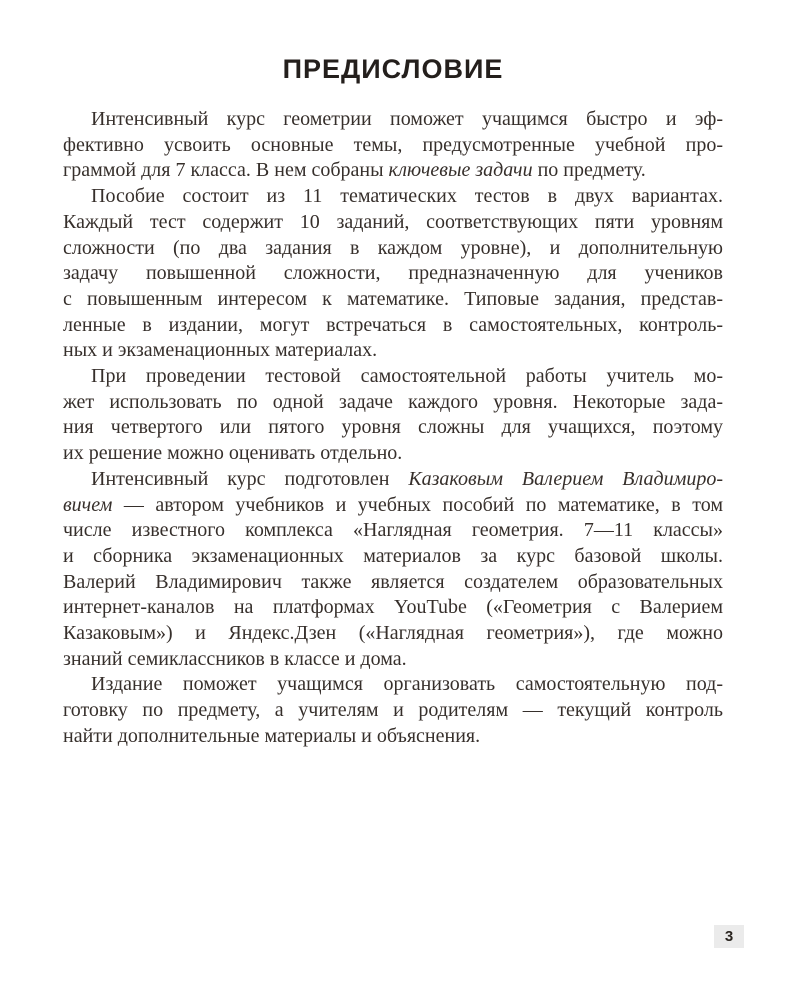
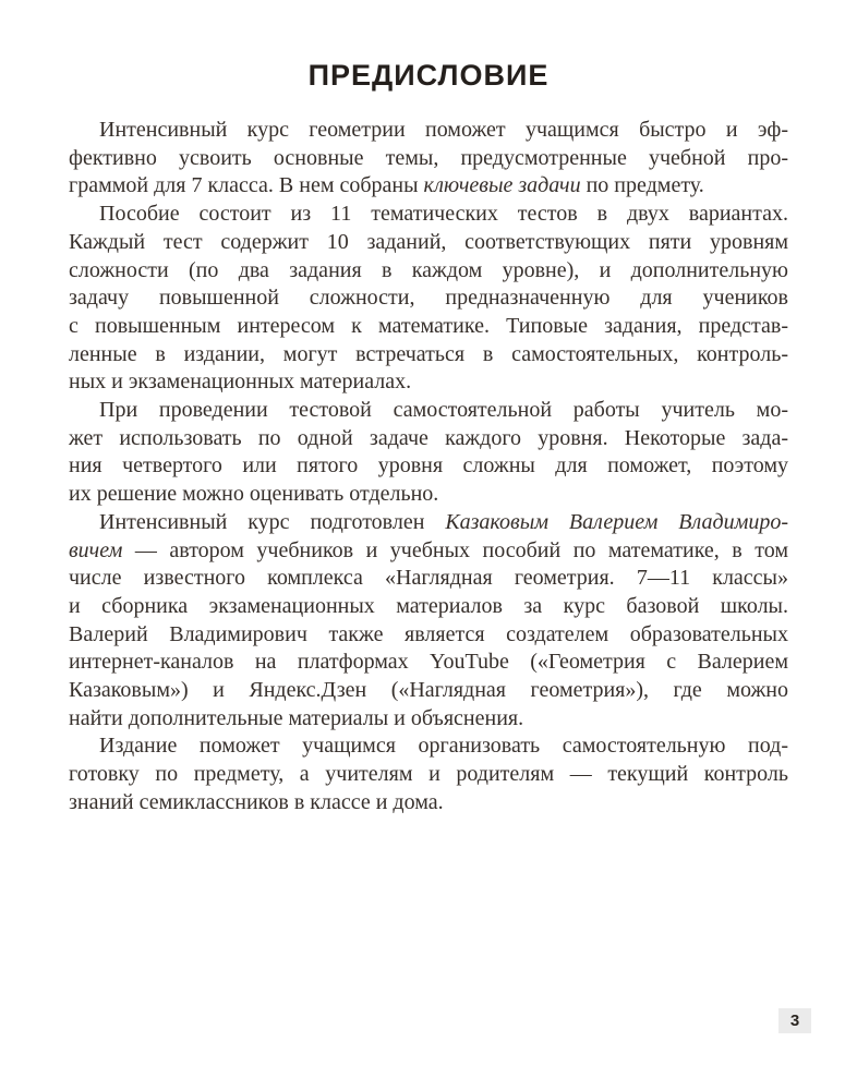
  ПРЕДИСЛОВИЕ
  Интенсивный курс геометрии поможет учащимся быстро и эф-
  фективно усвоить основные темы, предусмотренные учебной про-
  граммой для 7 класса. В нем собраны ключевые задачи по предмету.
  Пособие состоит из 11 тематических тестов в двух вариантах.
  Каждый тест содержит 10 заданий, соответствующих пяти уровням
  сложности (по два задания в каждом уровне), и дополнительную
  задачу повышенной сложности, предназначенную для учеников
  с повышенным интересом к математике. Типовые задания, представ-
  ленные в издании, могут встречаться в самостоятельных, контроль-
  ных и экзаменационных материалах.
  При проведении тестовой самостоятельной работы учитель мо-
  жет использовать по одной задаче каждого уровня. Некоторые зада-
- ния четвертого или пятого уровня сложны для учащихся, поэтому
+ ния четвертого или пятого уровня сложны для поможет, поэтому
  их решение можно оценивать отдельно.
  Интенсивный курс подготовлен Казаковым Валерием Владимиро-
  вичем — автором учебников и учебных пособий по математике, в том
  числе известного комплекса «Наглядная геометрия. 7—11 классы»
  и сборника экзаменационных материалов за курс базовой школы.
  Валерий Владимирович также является создателем образовательных
  интернет-каналов на платформах YouTube («Геометрия с Валерием
  Казаковым») и Яндекс.Дзен («Наглядная геометрия»), где можно
- знаний семиклассников в классе и дома.
+ найти дополнительные материалы и объяснения.
  Издание поможет учащимся организовать самостоятельную под-
  готовку по предмету, а учителям и родителям — текущий контроль
- найти дополнительные материалы и объяснения.
+ знаний семиклассников в классе и дома.
  3
